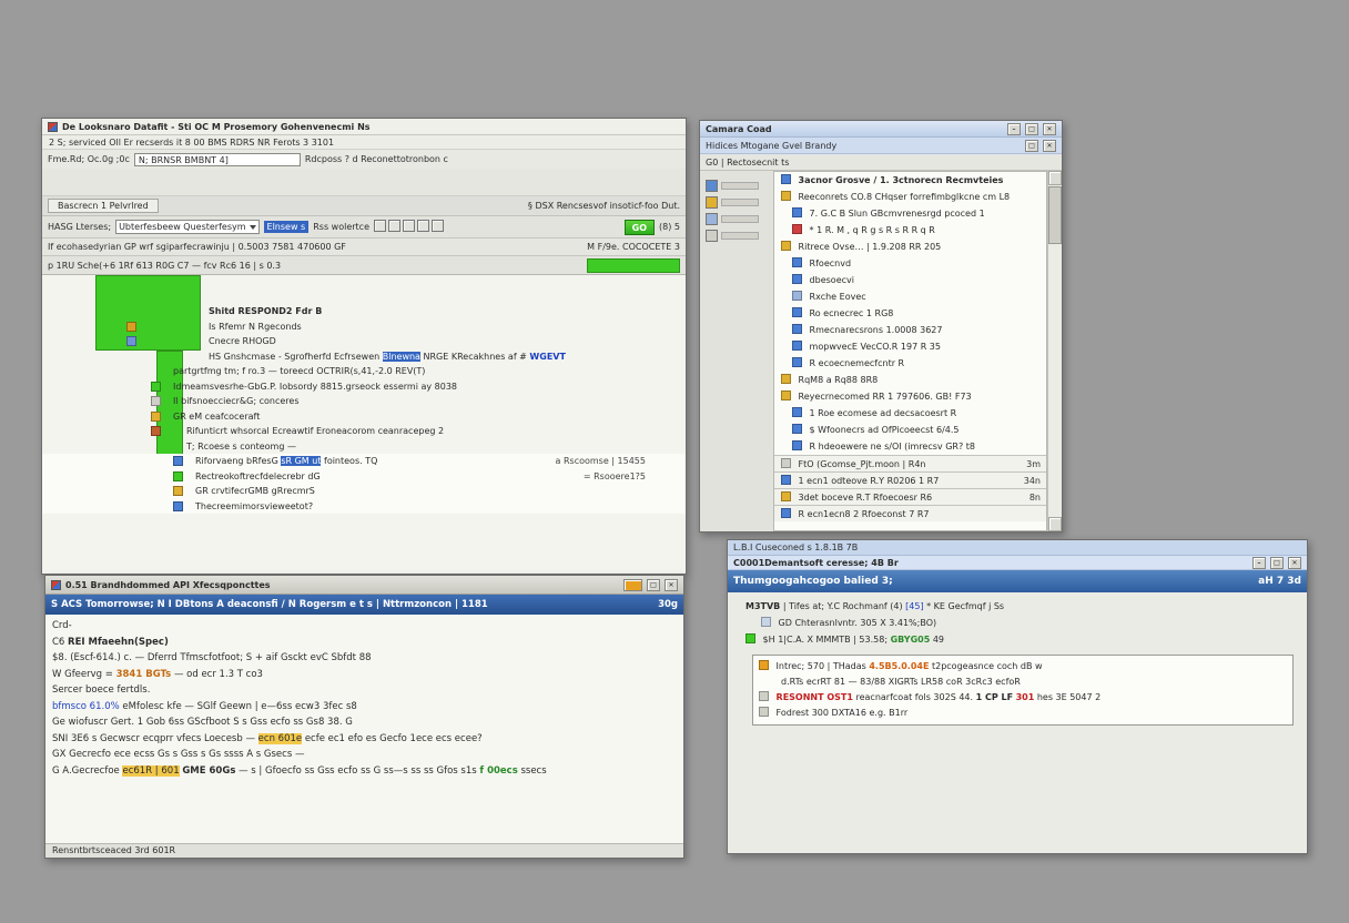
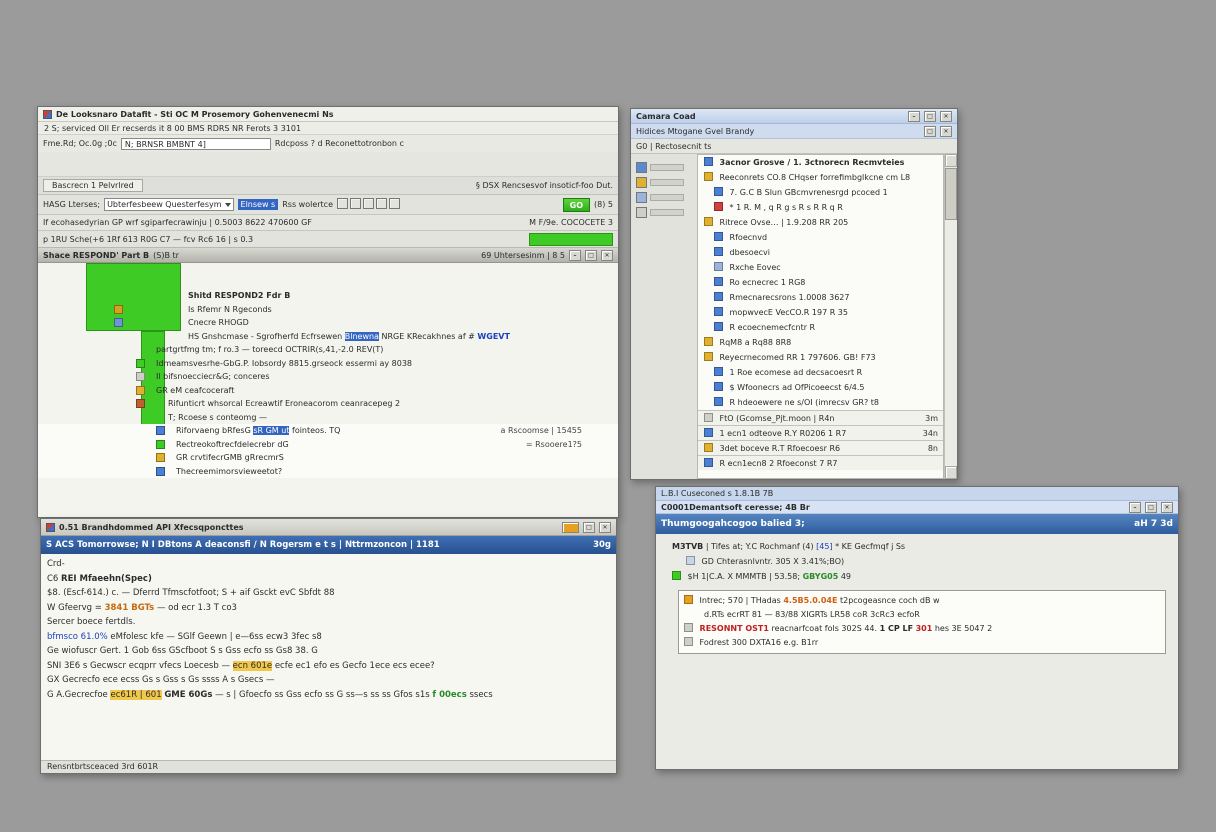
  De Looksnaro Datafit - Sti OC M Prosemory Gohenvenecmi Ns
  2 S; serviced Oll Er recserds it 8 00 BMS RDRS NR Ferots 3 3101
  Fme.Rd; Oc.0g ;0c
  N; BRNSR BMBNT 4]
  Rdcposs ? d Reconettotronbon c
  Bascrecn 1 Pelvrlred
  § DSX Rencsesvof insoticf-foo Dut.
  HASG Lterses;
  Ubterfesbeew Questerfesym
  Elnsew s
  Rss wolertce
  GO
  (8) 5
- If ecohasedyrian GP wrf sgiparfecrawinju | 0.5003 7581 470600 GF
+ If ecohasedyrian GP wrf sgiparfecrawinju | 0.5003 8622 470600 GF
  M F/9e. COCOCETE 3
  p 1RU Sche(+6 1Rf 613 R0G C7 — fcv Rc6 16 | s 0.3
+ Shace RESPOND' Part B
+ (S)B tr
+ 69 Uhtersesinm | 8 5
  Shitd RESPOND2 Fdr B
  Is Rfemr N Rgeconds
  Cnecre RHOGD
  HS Gnshcmase - Sgrofherfd Ecfrsewen Blnewna NRGE KRecakhnes af # WGEVT
  partgrtfmg tm; f ro.3 — toreecd OCTRIR(s,41,-2.0 REV(T)
  Idmeamsvesrhe-GbG.P. Iobsordy 8815.grseock essermi ay 8038
  Il bifsnoecciecr&G; conceres
  GR eM ceafcoceraft
  Rifunticrt whsorcal Ecreawtif Eroneacorom ceanracepeg 2
  T; Rcoese s conteomg —
  Riforvaeng bRfesG sR GM ut fointeos. TQ
  a Rscoomse | 15455
  Rectreokoftrecfdelecrebr dG
  = Rsooere1?5
  GR crvtifecrGMB gRrecmrS
  Thecreemimorsvieweetot?
  Camara Coad
  Hidices Mtogane Gvel Brandy
  G0 | Rectosecnit ts
  3acnor Grosve / 1. 3ctnorecn Recmvteies
  Reeconrets CO.8 CHqser forrefimbglkcne cm L8
  7. G.C B Slun GBcmvrenesrgd pcoced 1
  * 1 R. M , q R g s R s R R q R
  Ritrece Ovse… | 1.9.208 RR 205
  Rfoecnvd
  dbesoecvi
  Rxche Eovec
  Ro ecnecrec 1 RG8
  Rmecnarecsrons 1.0008 3627
  mopwvecE VecCO.R 197 R 35
  R ecoecnemecfcntr R
  RqM8 a Rq88 8R8
  Reyecrnecomed RR 1 797606. GB! F73
  1 Roe ecomese ad decsacoesrt R
  $ Wfoonecrs ad OfPicoeecst 6/4.5
  R hdeoewere ne s/OI (imrecsv GR? t8
  FtO (Gcomse_Pjt.moon | R4n
  3m
  1 ecn1 odteove R.Y R0206 1 R7
  34n
  3det boceve R.T Rfoecoesr R6
  8n
  R ecn1ecn8 2 Rfoeconst 7 R7
  0.51 Brandhdommed API Xfecsqponcttes
  S ACS Tomorrowse; N I DBtons A deaconsfi / N Rogersm e t s | Nttrmzoncon | 1181
  30g
  Crd-
  C6 REI Mfaeehn(Spec)
  $8. (Escf-614.) c. — Dferrd Tfmscfotfoot; S + aif Gsckt evC Sbfdt 88
  W Gfeervg = 3841 BGTs — od ecr 1.3 T co3
  Sercer boece fertdls.
  bfmsco 61.0% eMfolesc kfe — SGlf Geewn | e—6ss ecw3 3fec s8
  Ge wiofuscr Gert. 1 Gob 6ss GScfboot S s Gss ecfo ss Gs8 38. G
  SNI 3E6 s Gecwscr ecqprr vfecs Loecesb — ecn 601e ecfe ec1 efo es Gecfo 1ece ecs ecee?
  GX Gecrecfo ece ecss Gs s Gss s Gs ssss A s Gsecs —
  G A.Gecrecfoe ec61R | 601 GME 60Gs — s | Gfoecfo ss Gss ecfo ss G ss—s ss ss Gfos s1s f 00ecs ssecs
  Rensntbrtsceaced 3rd 601R
  L.B.I Cuseconed s 1.8.1B 7B
  C0001Demantsoft ceresse; 4B Br
  Thumgoogahcogoo balied 3;
  aH 7 3d
  M3TVB | Tifes at; Y.C Rochmanf (4) [45] * KE Gecfmqf j Ss
  GD Chterasnlvntr. 305 X 3.41%;BO)
  $H 1|C.A. X MMMTB | 53.58; GBYG05 49
  Intrec; 570 | THadas 4.5B5.0.04E t2pcogeasnce coch dB w
  d.RTs ecrRT 81 — 83/88 XIGRTs LR58 coR 3cRc3 ecfoR
  RESONNT OST1 reacnarfcoat fols 302S 44. 1 CP LF 301 hes 3E 5047 2
  Fodrest 300 DXTA16 e.g. B1rr
